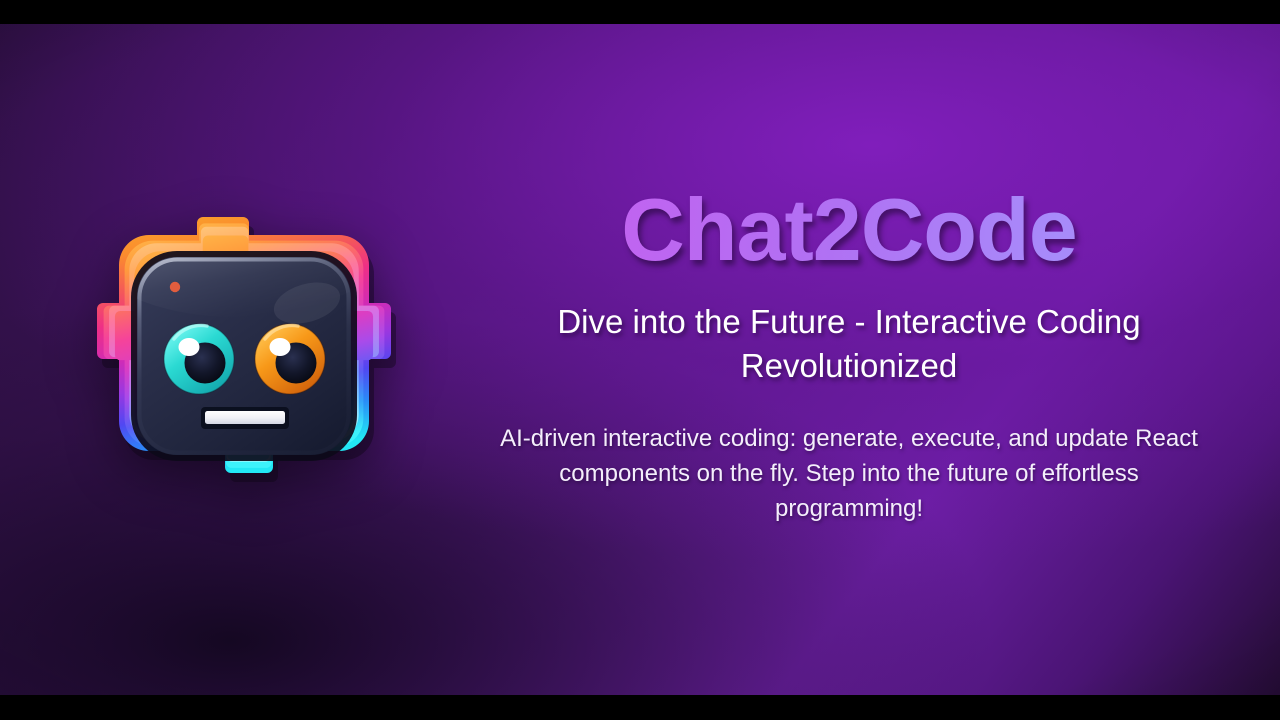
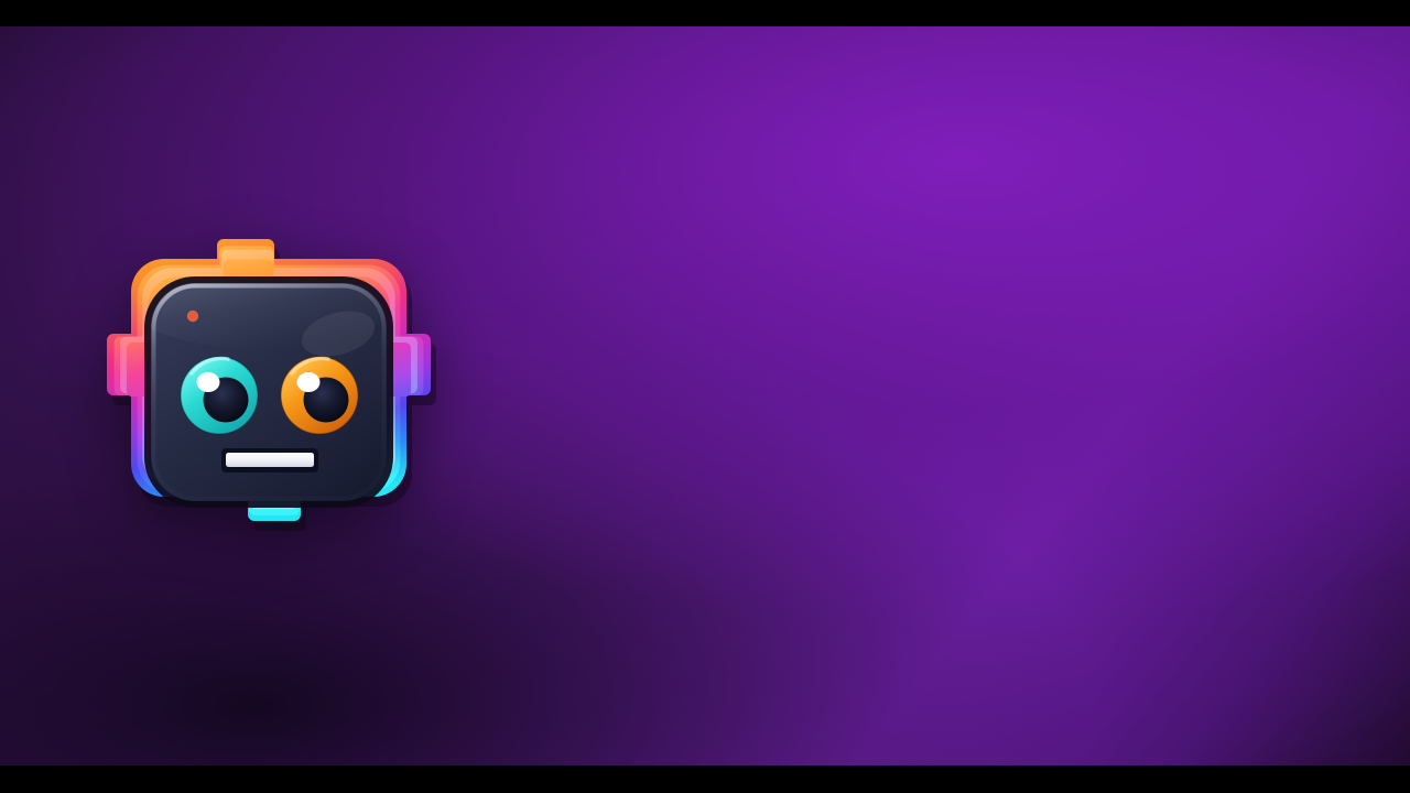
- Chat2Code
- Dive into the Future - Interactive Coding Revolutionized
- AI-driven interactive coding: generate, execute, and update React components on the fly. Step into the future of effortless programming!
